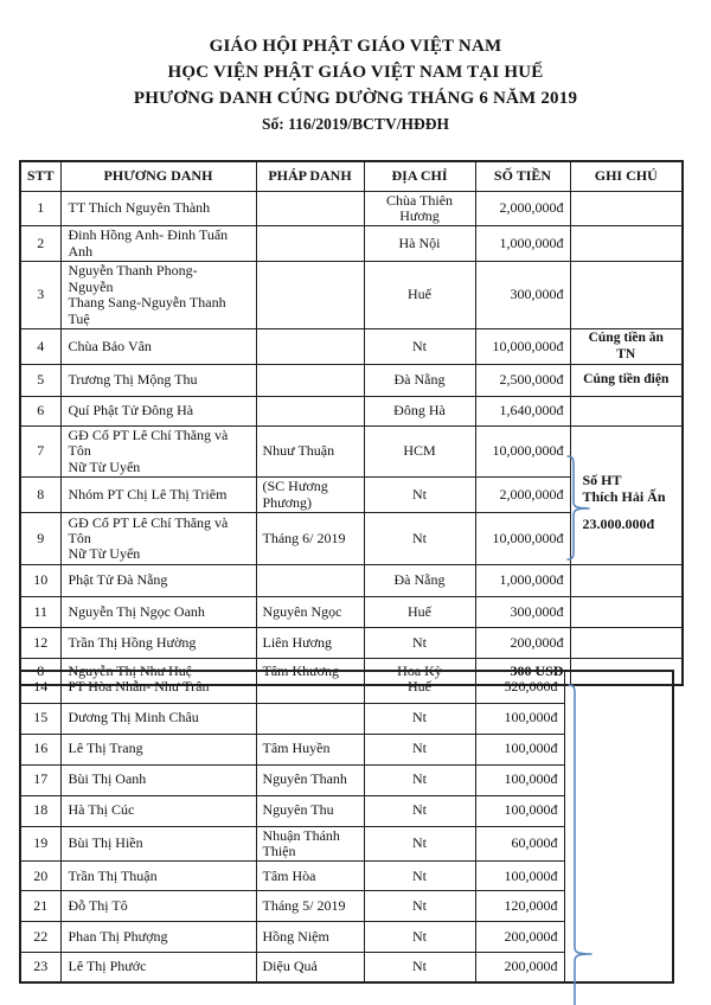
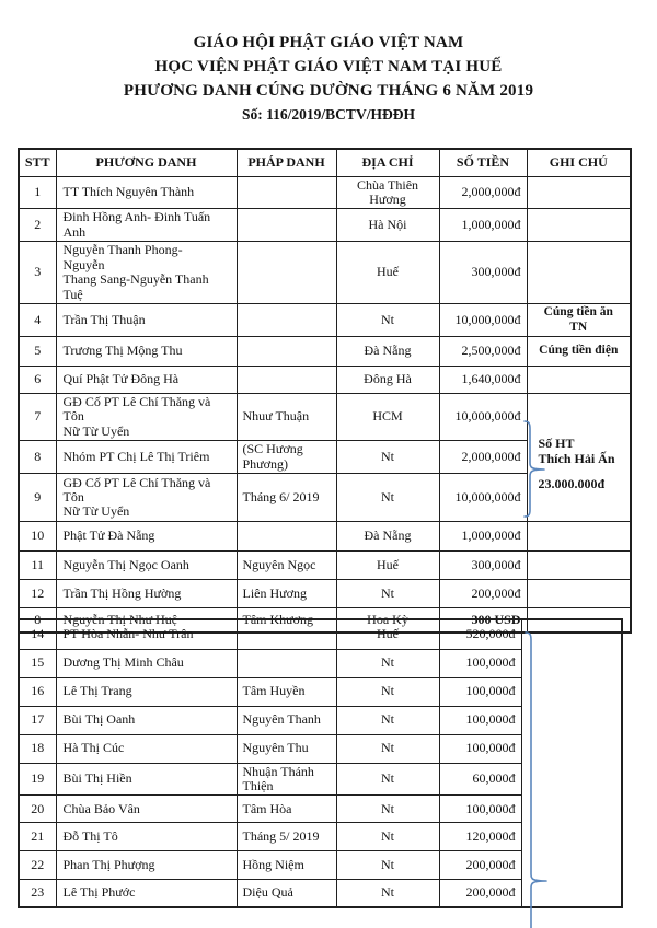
  GIÁO HỘI PHẬT GIÁO VIỆT NAM
  HỌC VIỆN PHẬT GIÁO VIỆT NAM TẠI HUẾ
  PHƯƠNG DANH CÚNG DƯỜNG THÁNG 6 NĂM 2019
  Số: 116/2019/BCTV/HĐĐH
  STT	PHƯƠNG DANH	PHÁP DANH	ĐỊA CHỈ	SỐ TIỀN	GHI CHÚ
  1	TT Thích Nguyên Thành		Chùa Thiên Hương	2,000,000đ
  2	Đinh Hồng Anh- Đinh Tuấn Anh		Hà Nội	1,000,000đ
  3	Nguyễn Thanh Phong- Nguyễn Thang Sang-Nguyễn Thanh Tuệ		Huế	300,000đ
- 4	Chùa Bảo Vân		Nt	10,000,000đ	Cúng tiền ăn TN
+ 4	Trần Thị Thuận		Nt	10,000,000đ	Cúng tiền ăn TN
  5	Trương Thị Mộng Thu		Đà Nẵng	2,500,000đ	Cúng tiền điện
  6	Quí Phật Tử Đông Hà		Đông Hà	1,640,000đ
  7	GĐ Cố PT Lê Chí Thăng và Tôn Nữ Từ Uyển	Nhuư Thuận	HCM	10,000,000đ	Số HTThích Hải Ấn23.000.000đ
  8	Nhóm PT Chị Lê Thị Triêm	(SC Hương Phương)	Nt	2,000,000đ
  9	GĐ Cố PT Lê Chí Thăng và Tôn Nữ Từ Uyển	Tháng 6/ 2019	Nt	10,000,000đ
  10	Phật Tử Đà Nẵng		Đà Nẵng	1,000,000đ
  11	Nguyễn Thị Ngọc Oanh	Nguyên Ngọc	Huế	300,000đ
  12	Trần Thị Hồng Hường	Liên Hương	Nt	200,000đ
  8	Nguyễn Thị Như Huệ	Tâm Khương	Hoa Kỳ	300 USD
  14	PT Hòa Nhẫn- Như Trân		Huế	520,000đ
  15	Dương Thị Minh Châu		Nt	100,000đ
  16	Lê Thị Trang	Tâm Huyền	Nt	100,000đ
  17	Bùi Thị Oanh	Nguyên Thanh	Nt	100,000đ
  18	Hà Thị Cúc	Nguyên Thu	Nt	100,000đ
  19	Bùi Thị Hiền	Nhuận Thánh Thiện	Nt	60,000đ
- 20	Trần Thị Thuận	Tâm Hòa	Nt	100,000đ
+ 20	Chùa Bảo Vân	Tâm Hòa	Nt	100,000đ
  21	Đỗ Thị Tô	Tháng 5/ 2019	Nt	120,000đ
  22	Phan Thị Phượng	Hồng Niệm	Nt	200,000đ
  23	Lê Thị Phước	Diệu Quả	Nt	200,000đ
